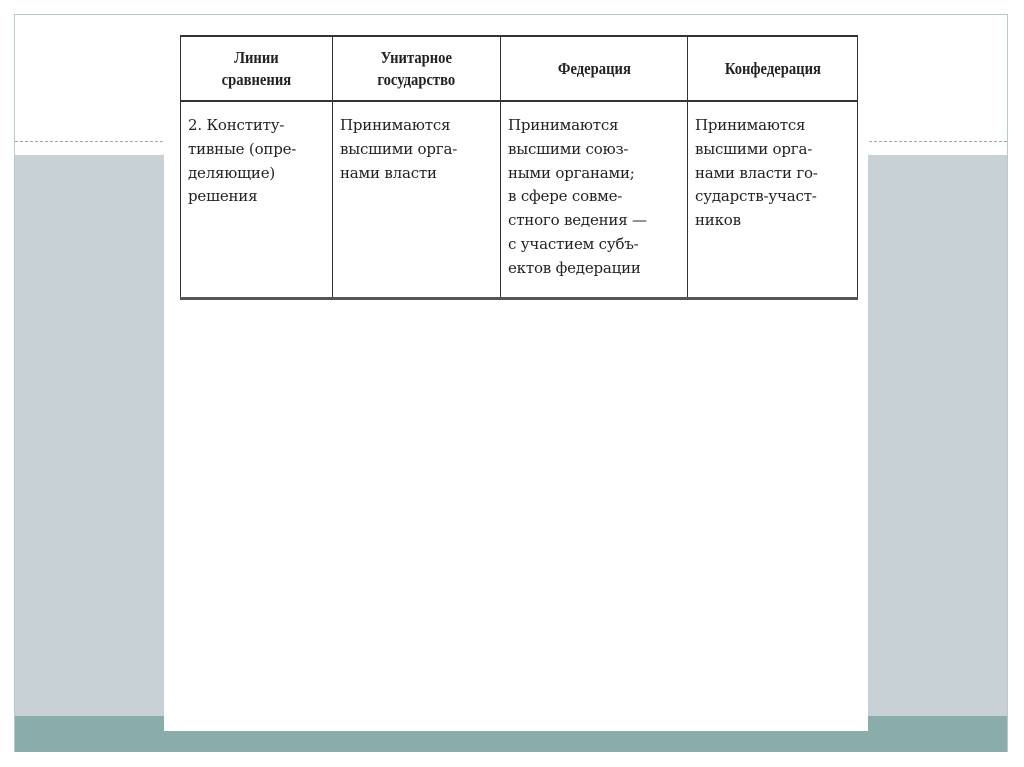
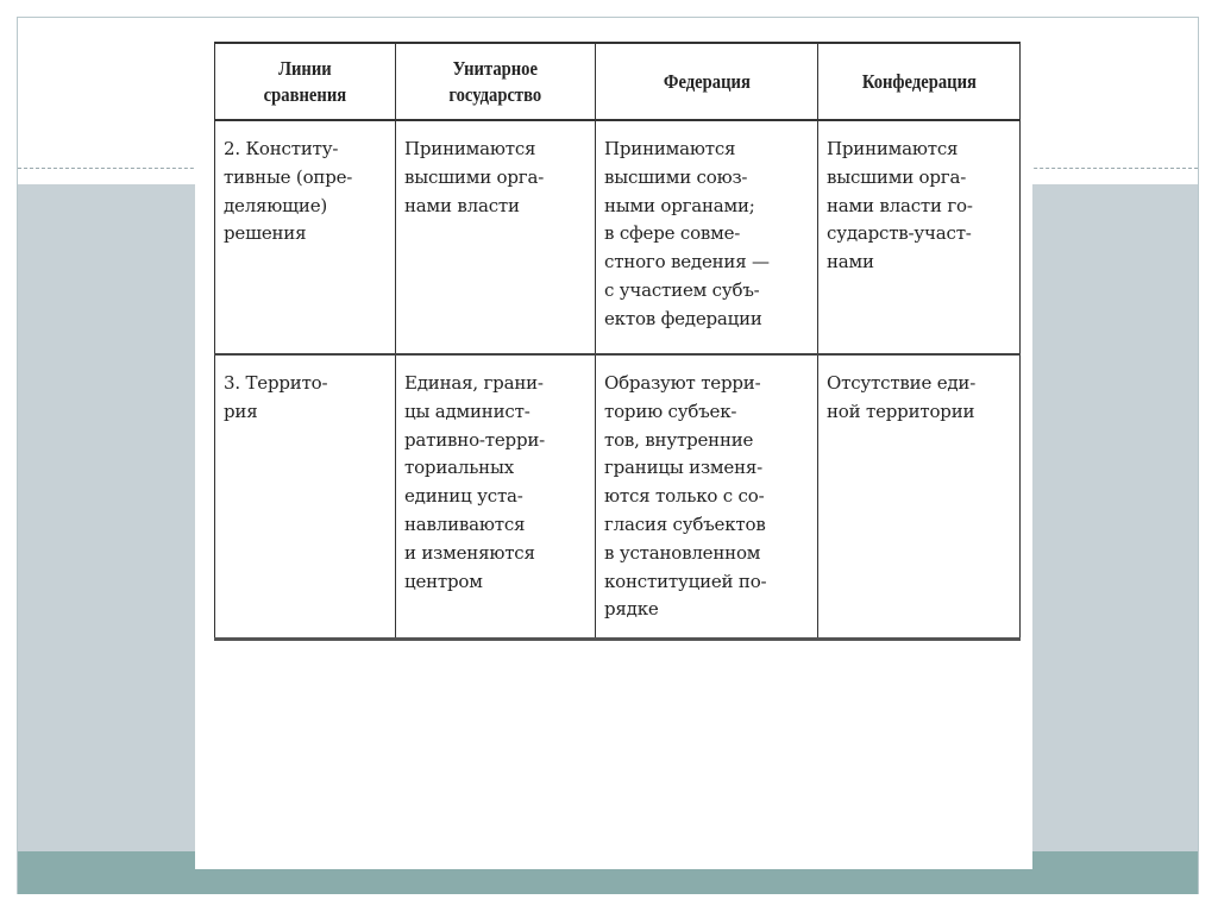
  Линии сравнения	Унитарное государство	Федерация	Конфедерация
- 2. Конститу- тивные (опре- деляющие) решения	Принимаются высшими орга- нами власти	Принимаются высшими союз- ными органами; в сфере совме- стного ведения — с участием субъ- ектов федерации	Принимаются высшими орга- нами власти го- сударств-участ- ников
+ 2. Конститу- тивные (опре- деляющие) решения	Принимаются высшими орга- нами власти	Принимаются высшими союз- ными органами; в сфере совме- стного ведения — с участием субъ- ектов федерации	Принимаются высшими орга- нами власти го- сударств-участ- нами
+ 3. Террито- рия	Единая, грани- цы админист- ративно-терри- ториальных единиц уста- навливаются и изменяются центром	Образуют терри- торию субъек- тов, внутренние границы изменя- ются только с со- гласия субъектов в установленном конституцией по- рядке	Отсутствие еди- ной территории
